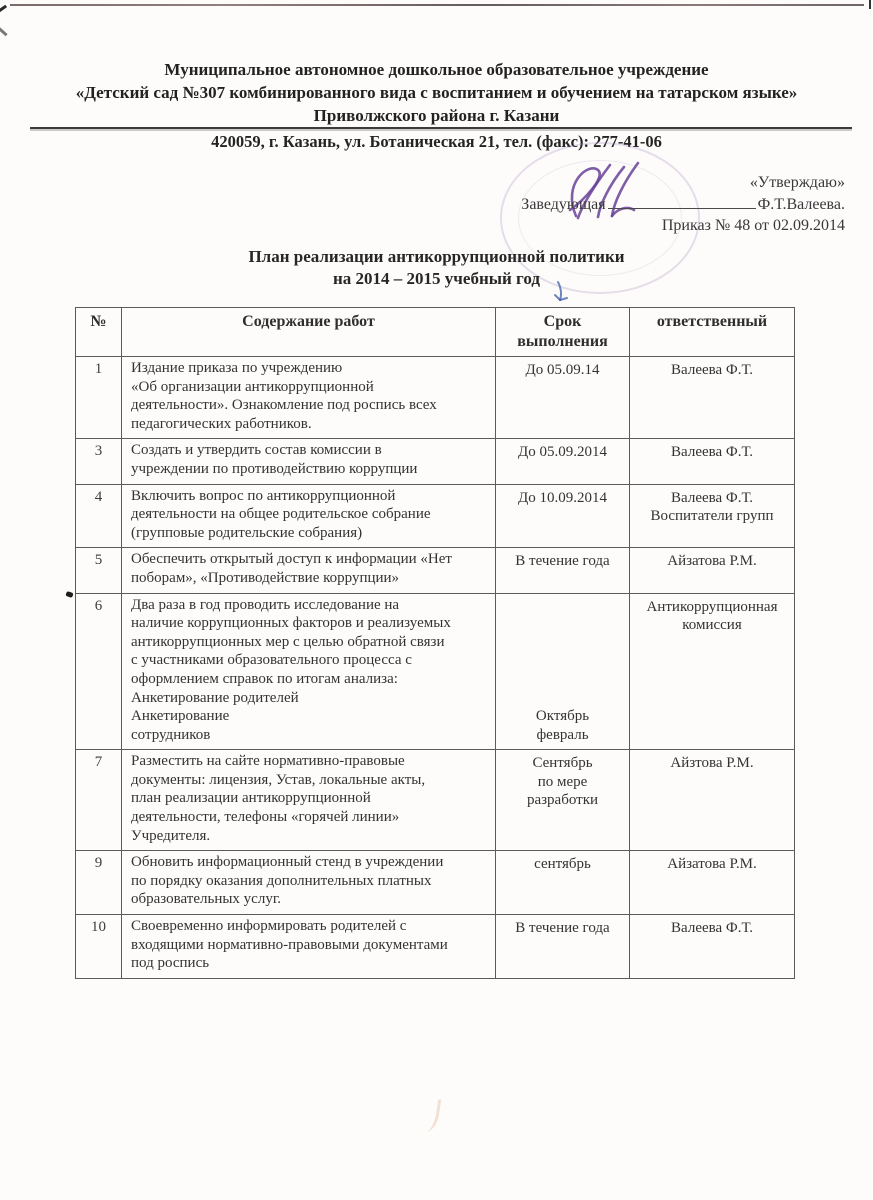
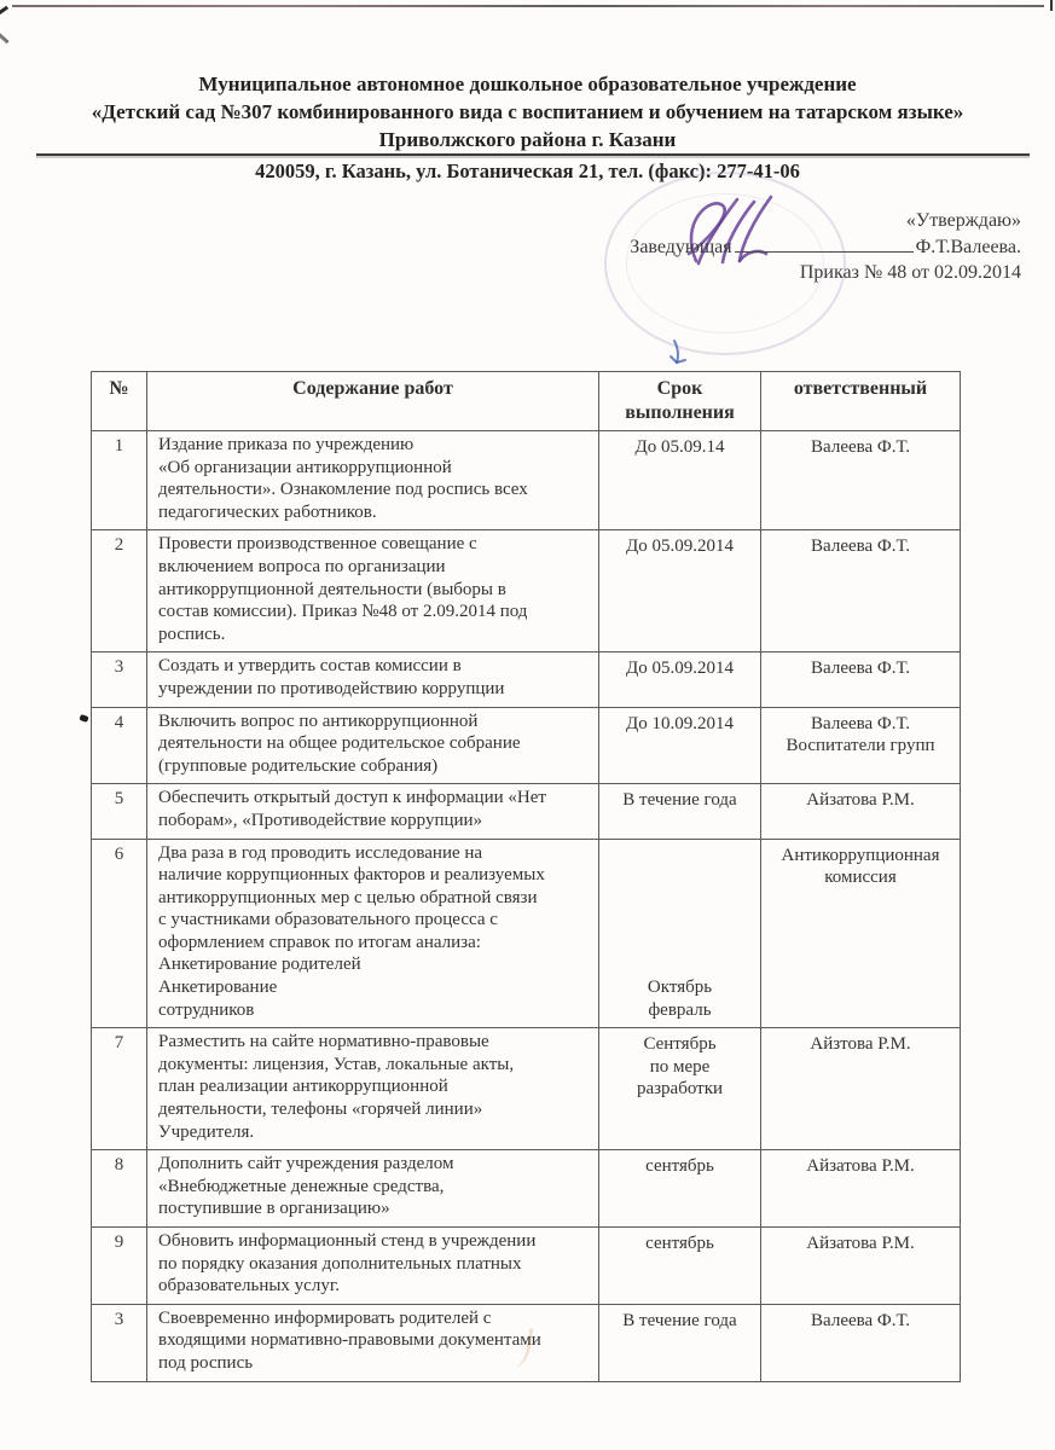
  Муниципальное автономное дошкольное образовательное учреждение
  «Детский сад №307 комбинированного вида с воспитанием и обучением на татарском языке»
  Приволжского района г. Казани
  420059, г. Казань, ул. Ботаническая 21, тел. (факс): 277-41-06
  «Утверждаю»
  Заведующая Ф.Т.Валеева.
  Приказ № 48 от 02.09.2014
- План реализации антикоррупционной политики
- на 2014 – 2015 учебный год
  №	Содержание работ	Срок выполнения	ответственный
  1	Издание приказа по учреждению «Об организации антикоррупционной деятельности». Ознакомление под роспись всех педагогических работников.	До 05.09.14	Валеева Ф.Т.
+ 2	Провести производственное совещание с включением вопроса по организации антикоррупционной деятельности (выборы в состав комиссии). Приказ №48 от 2.09.2014 под роспись.	До 05.09.2014	Валеева Ф.Т.
  3	Создать и утвердить состав комиссии в учреждении по противодействию коррупции	До 05.09.2014	Валеева Ф.Т.
  4	Включить вопрос по антикоррупционной деятельности на общее родительское собрание (групповые родительские собрания)	До 10.09.2014	Валеева Ф.Т. Воспитатели групп
  5	Обеспечить открытый доступ к информации «Нет поборам», «Противодействие коррупции»	В течение года	Айзатова Р.М.
  6	Два раза в год проводить исследование на наличие коррупционных факторов и реализуемых антикоррупционных мер с целью обратной связи с участниками образовательного процесса с оформлением справок по итогам анализа: Анкетирование родителей Анкетирование сотрудников	Октябрь февраль	Антикоррупционная комиссия
  7	Разместить на сайте нормативно-правовые документы: лицензия, Устав, локальные акты, план реализации антикоррупционной деятельности, телефоны «горячей линии» Учредителя.	Сентябрь по мере разработки	Айзтова Р.М.
+ 8	Дополнить сайт учреждения разделом «Внебюджетные денежные средства, поступившие в организацию»	сентябрь	Айзатова Р.М.
  9	Обновить информационный стенд в учреждении по порядку оказания дополнительных платных образовательных услуг.	сентябрь	Айзатова Р.М.
- 10	Своевременно информировать родителей с входящими нормативно-правовыми документами под роспись	В течение года	Валеева Ф.Т.
+ 3	Своевременно информировать родителей с входящими нормативно-правовыми документами под роспись	В течение года	Валеева Ф.Т.
